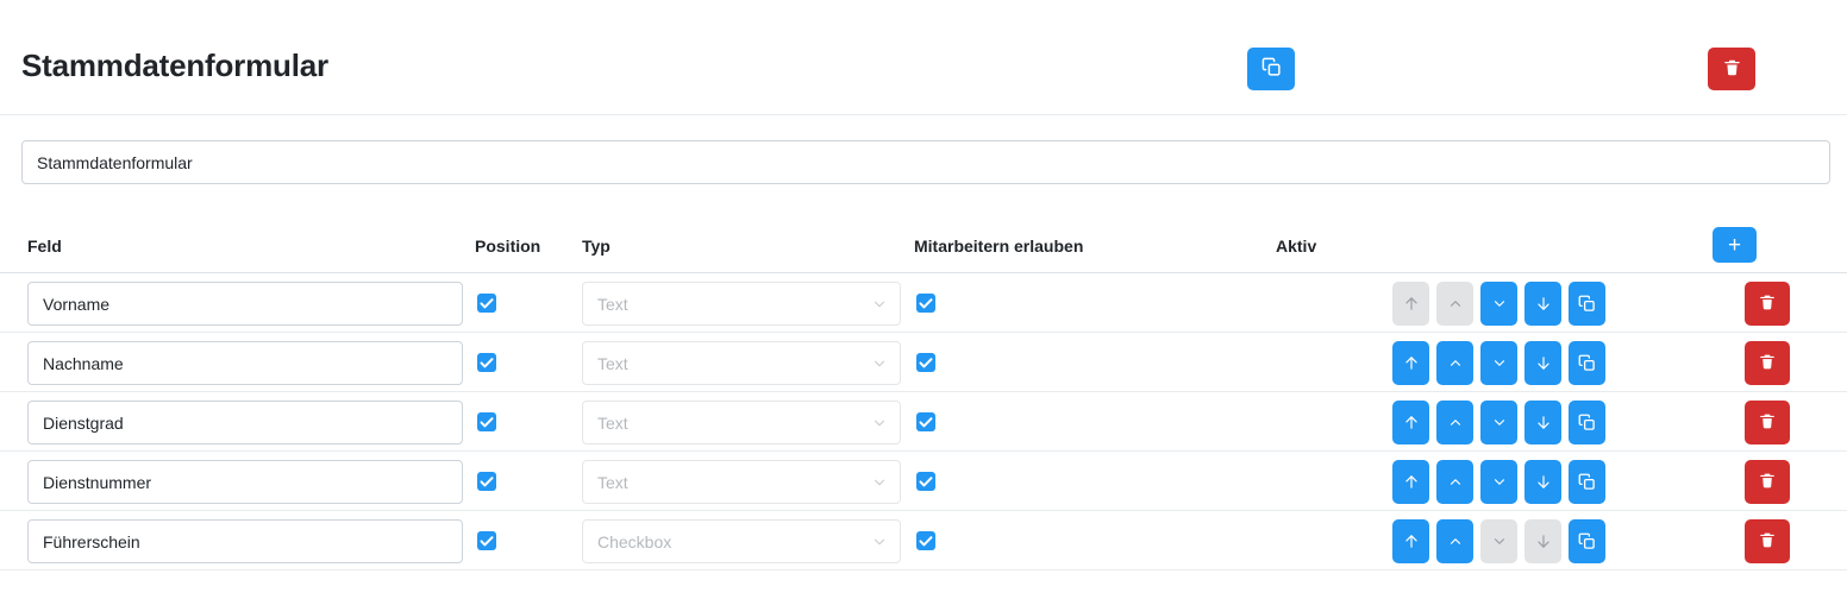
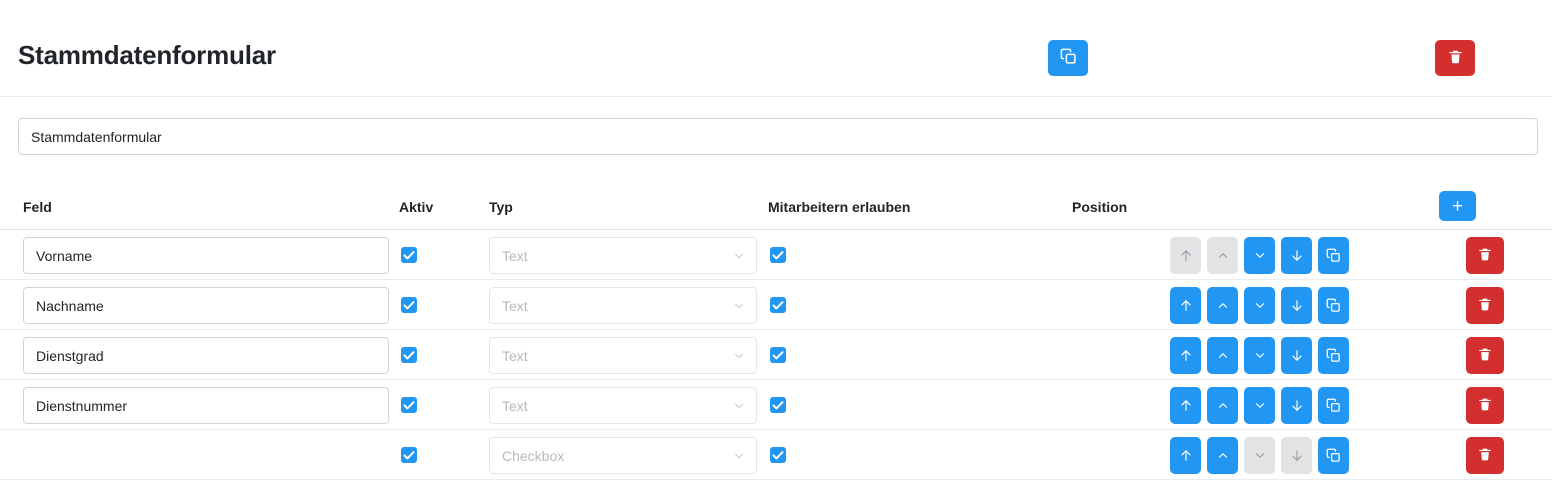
  Stammdatenformular
  Stammdatenformular
  Feld
- Position
+ Aktiv
  Typ
  Mitarbeitern erlauben
- Aktiv
+ Position
  +
  Vorname
  Text
  Nachname
  Text
  Dienstgrad
  Text
  Dienstnummer
  Text
- Führerschein
  Checkbox
